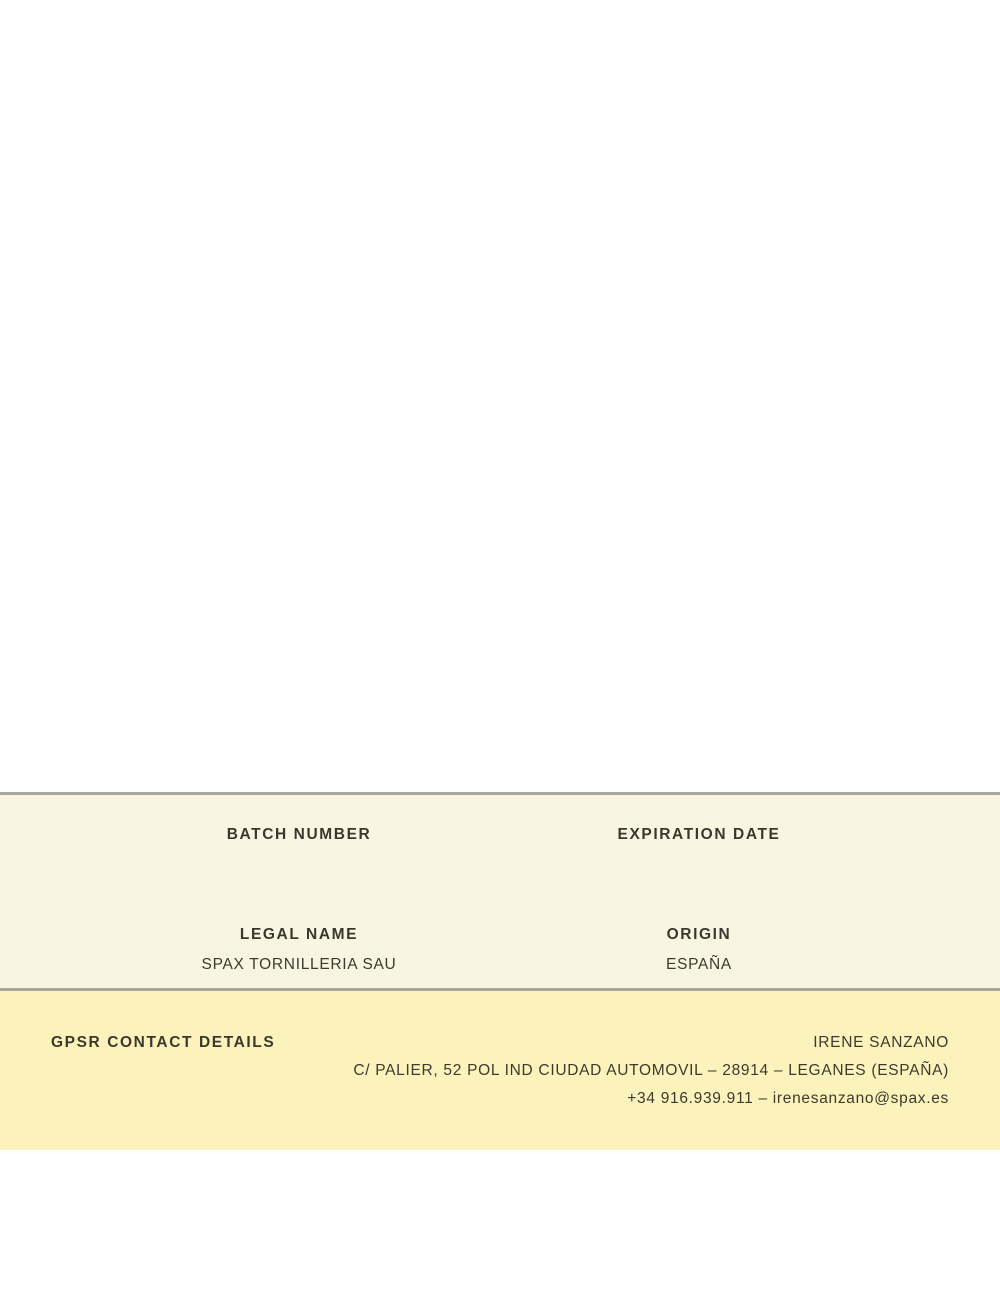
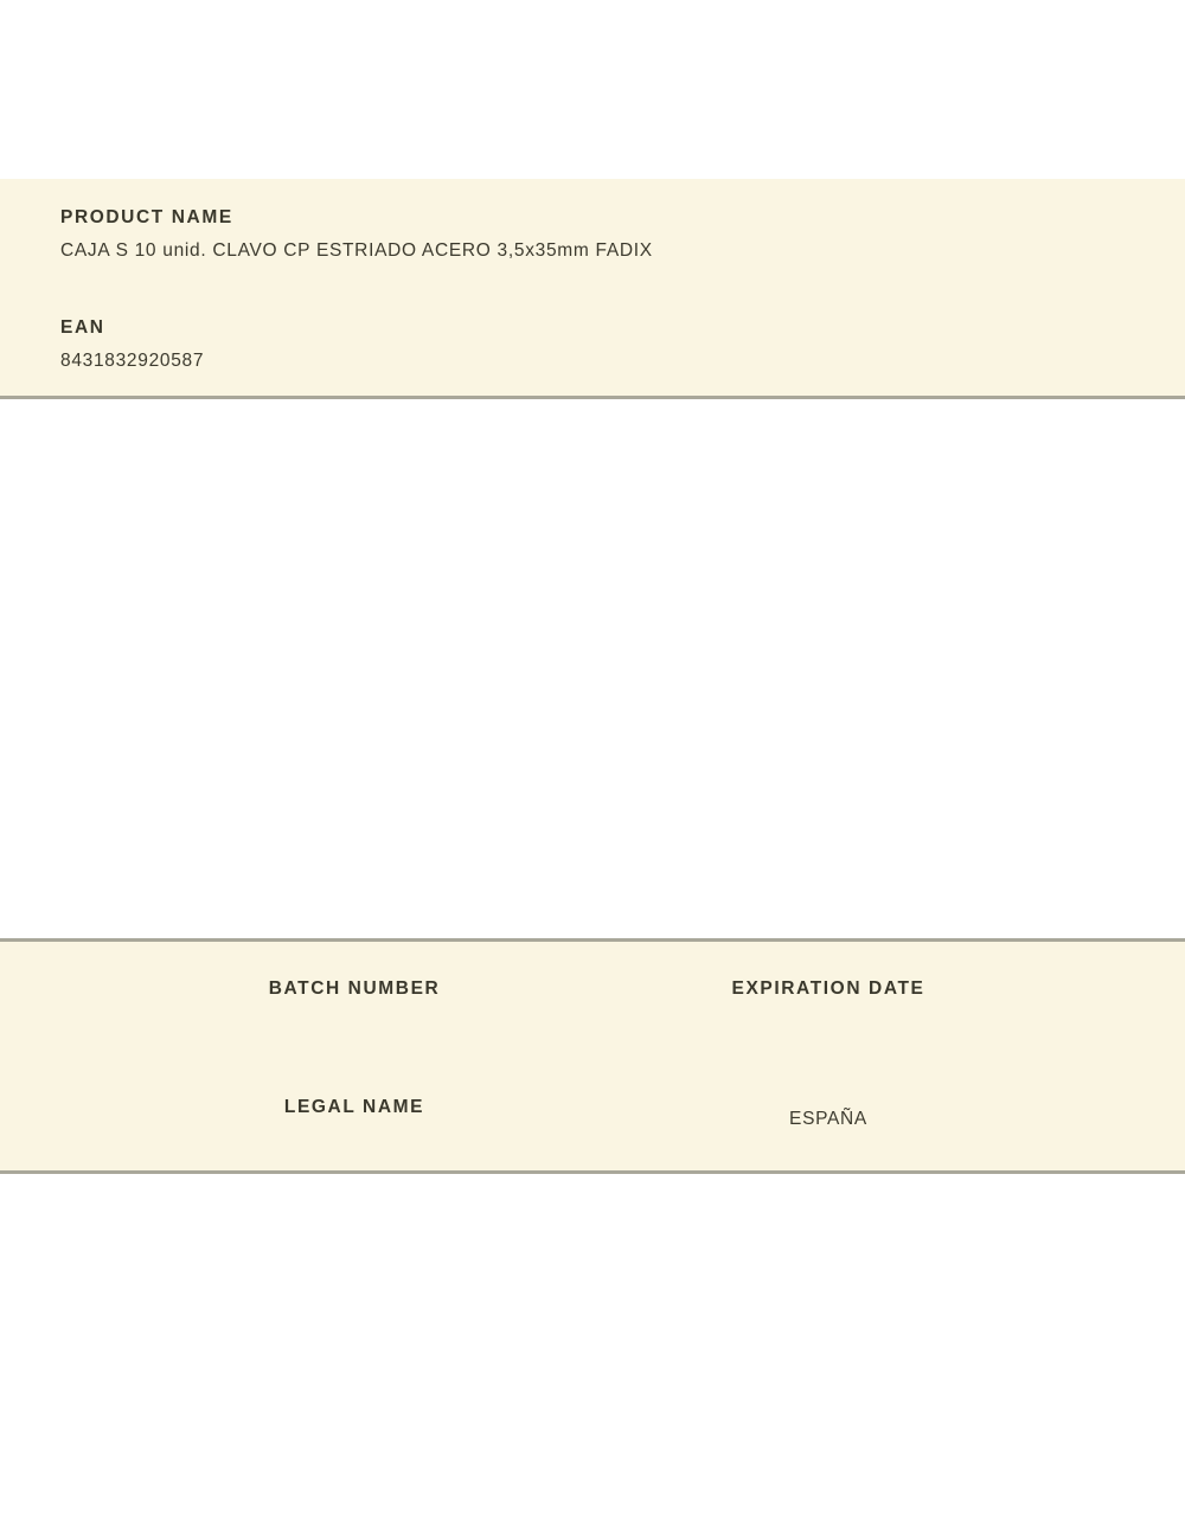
+ PRODUCT NAME
+ CAJA S 10 unid. CLAVO CP ESTRIADO ACERO 3,5x35mm FADIX
+ EAN
+ 8431832920587
  BATCH NUMBER
  EXPIRATION DATE
  LEGAL NAME
- SPAX TORNILLERIA SAU
- ORIGIN
  ESPAÑA
- GPSR CONTACT DETAILS
- IRENE SANZANO
- C/ PALIER, 52 POL IND CIUDAD AUTOMOVIL – 28914 – LEGANES (ESPAÑA)
- +34 916.939.911 – irenesanzano@spax.es
